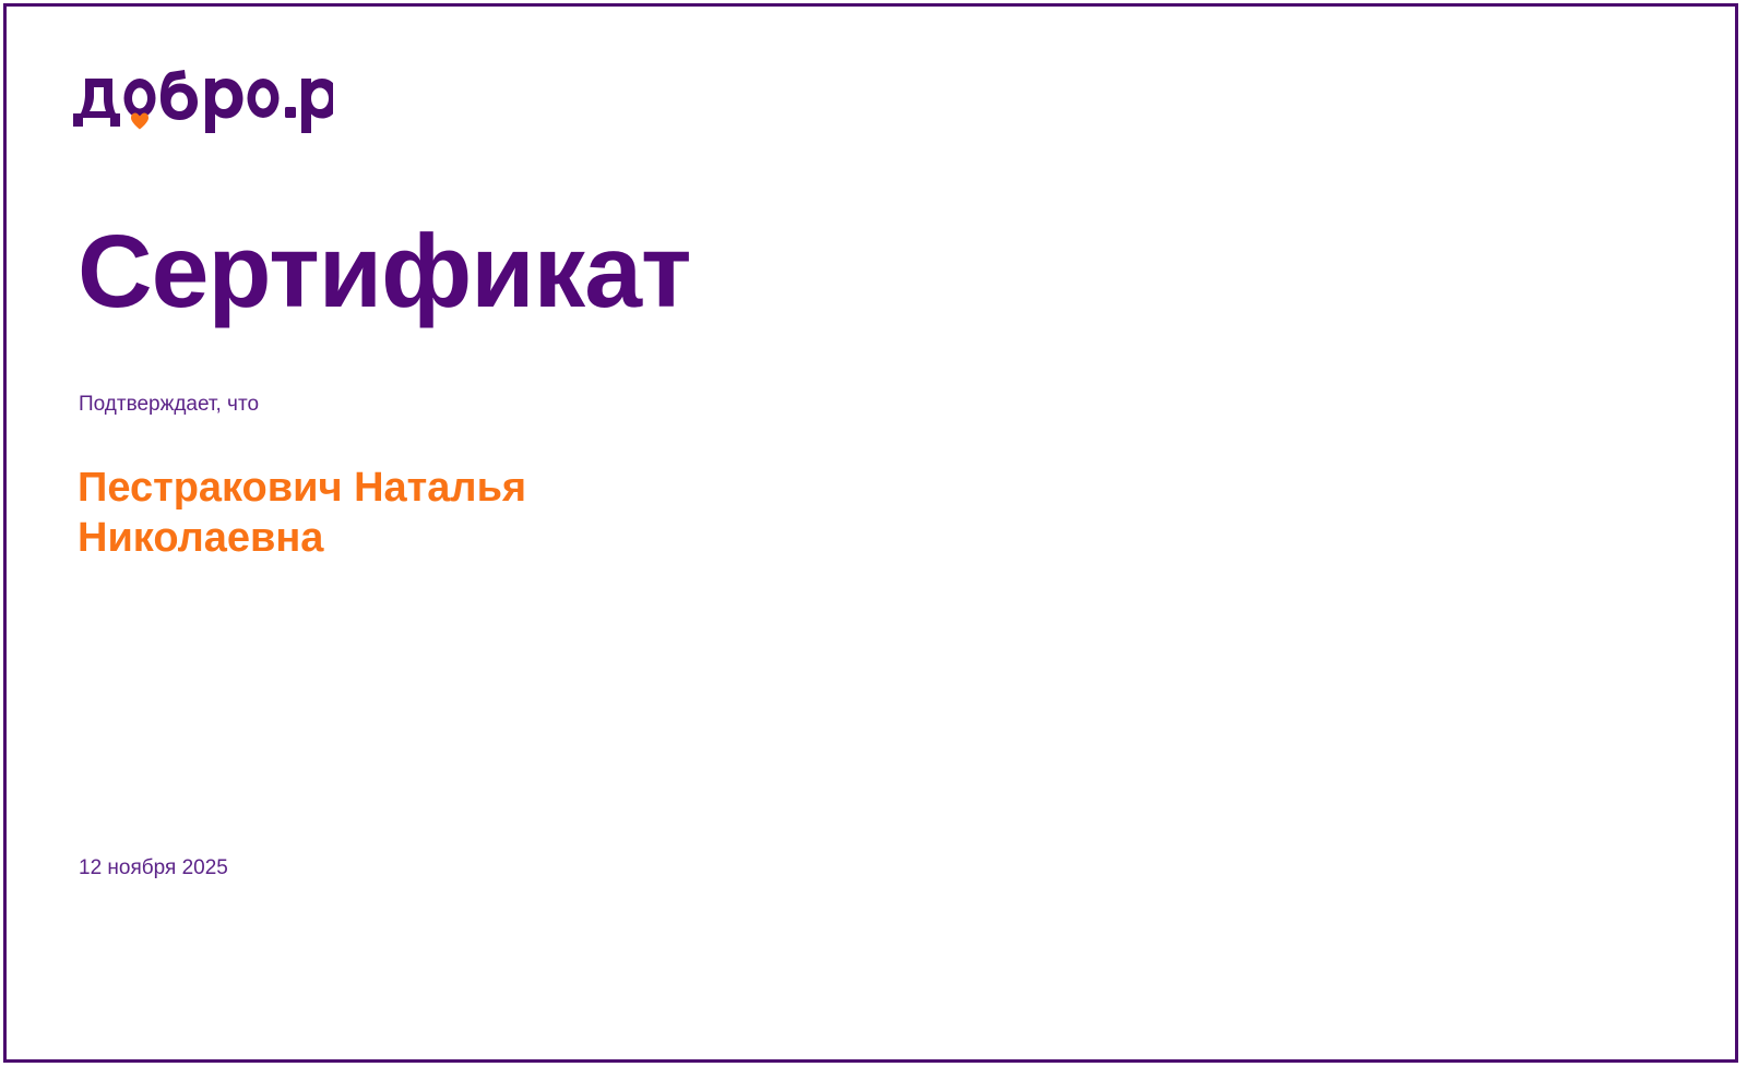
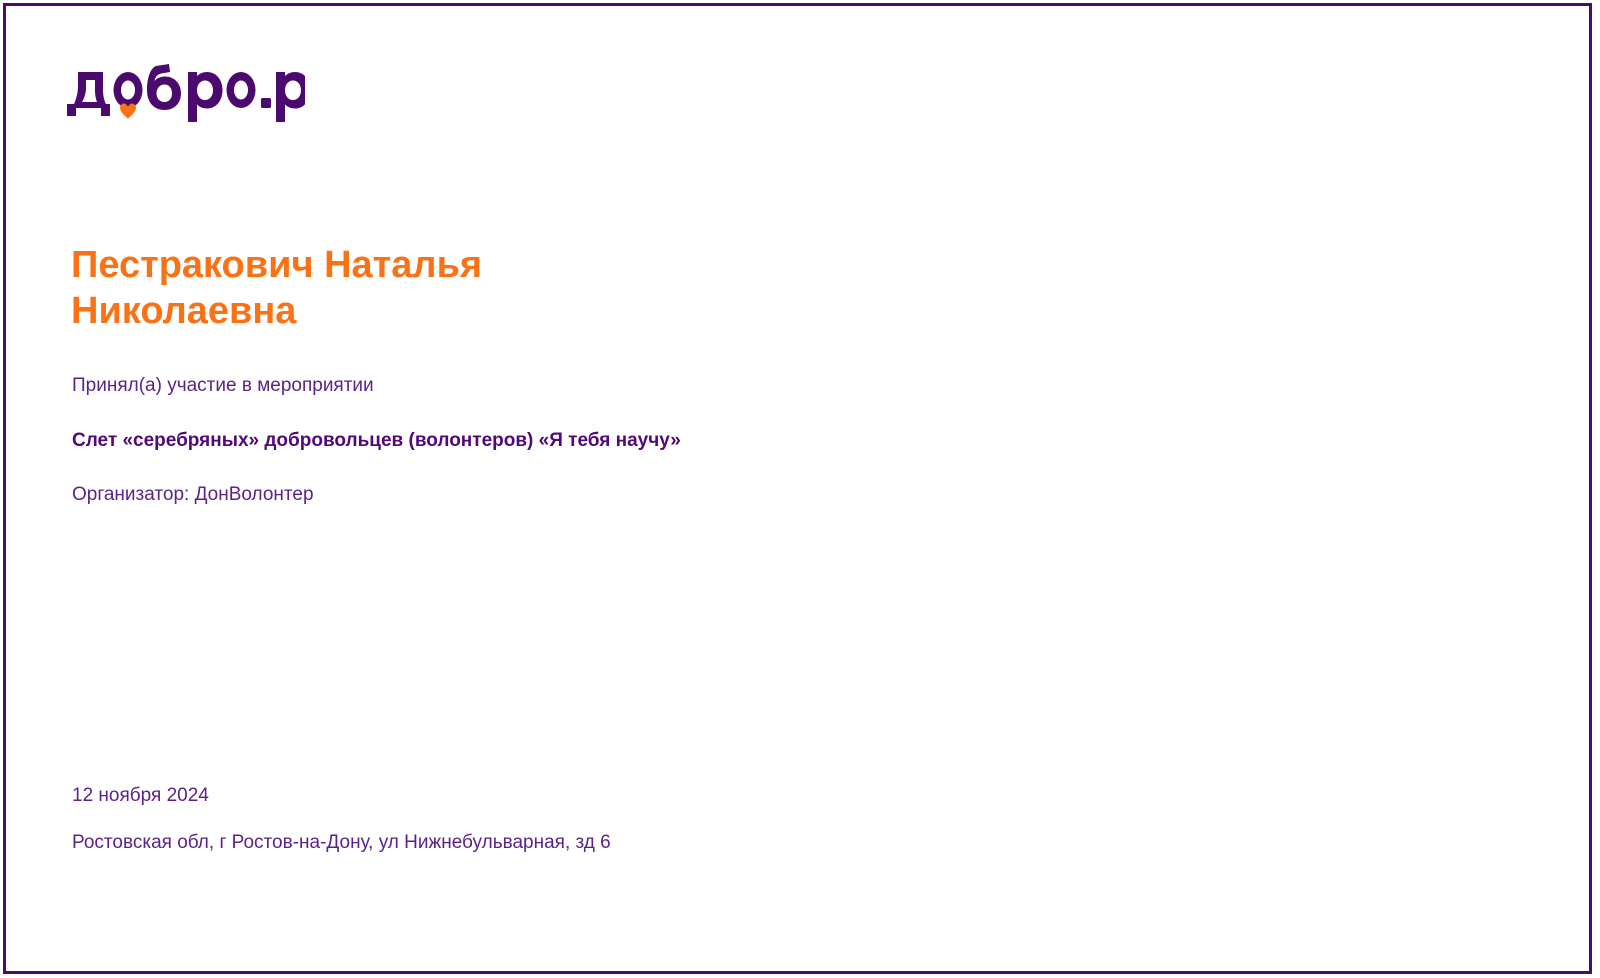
- Сертификат
- Подтверждает, что
  Пестракович Наталья Николаевна
+ Принял(а) участие в мероприятии
+ Слет «серебряных» добровольцев (волонтеров) «Я тебя научу»
+ Организатор: ДонВолонтер
- 12 ноября 2025
+ 12 ноября 2024
+ Ростовская обл, г Ростов-на-Дону, ул Нижнебульварная, зд 6
